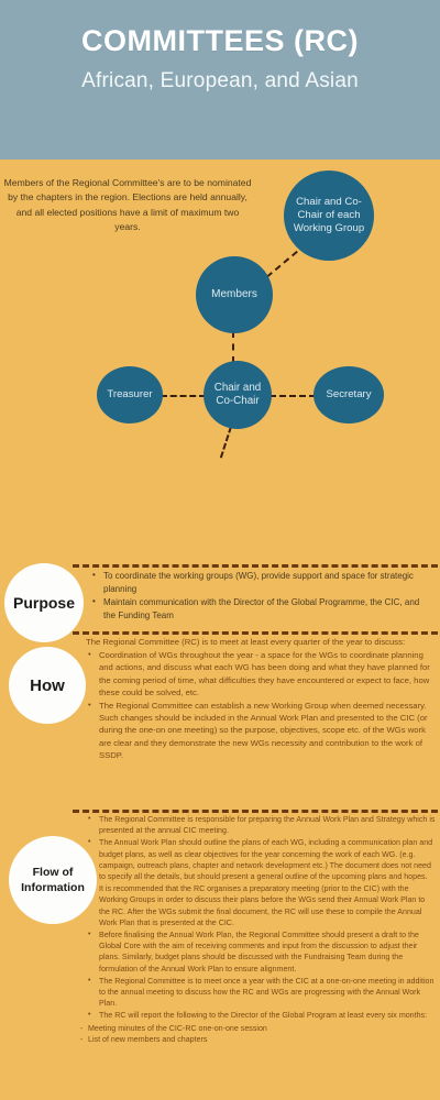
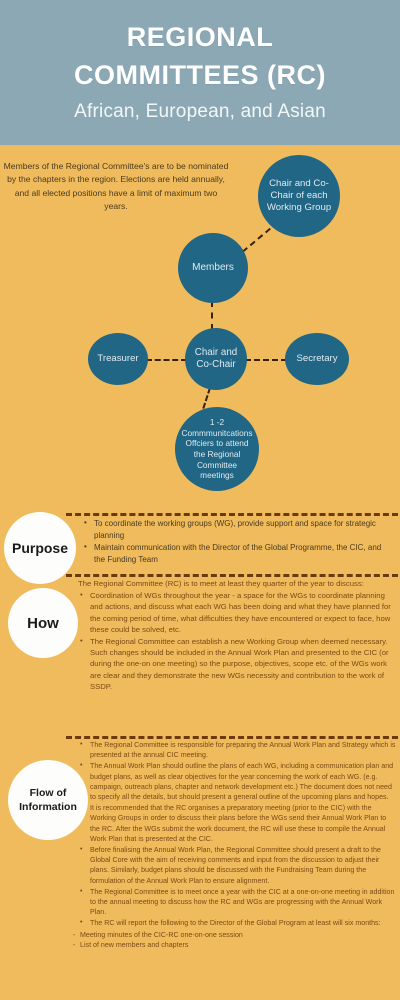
+ REGIONAL
  COMMITTEES (RC)
  African, European, and Asian
  Members of the Regional Committee's are to be nominated by the chapters in the region. Elections are held annually, and all elected positions have a limit of maximum two years.
  Chair and Co-Chair of each Working Group
  Members
  Chair and Co-Chair
  Treasurer
  Secretary
+ 1 -2 Commmunitcations Offciers to attend the Regional Committee meetings
  Purpose
  To coordinate the working groups (WG), provide support and space for strategic planning
  Maintain communication with the Director of the Global Programme, the CIC, and the Funding Team
  How
- The Regional Committee (RC) is to meet at least every quarter of the year to discuss:
+ The Regional Committee (RC) is to meet at least they quarter of the year to discuss:
  Coordination of WGs throughout the year - a space for the WGs to coordinate planning and actions, and discuss what each WG has been doing and what they have planned for the coming period of time, what difficulties they have encountered or expect to face, how these could be solved, etc.
  The Regional Committee can establish a new Working Group when deemed necessary. Such changes should be included in the Annual Work Plan and presented to the CIC (or during the one-on one meeting) so the purpose, objectives, scope etc. of the WGs work are clear and they demonstrate the new WGs necessity and contribution to the work of SSDP.
  Flow of
  Information
  The Regional Committee is responsible for preparing the Annual Work Plan and Strategy which is presented at the annual CIC meeting.
  The Annual Work Plan should outline the plans of each WG, including a communication plan and budget plans, as well as clear objectives for the year concerning the work of each WG. (e.g. campaign, outreach plans, chapter and network development etc.) The document does not need to specify all the details, but should present a general outline of the upcoming plans and hopes.
- It is recommended that the RC organises a preparatory meeting (prior to the CIC) with the Working Groups in order to discuss their plans before the WGs send their Annual Work Plan to the RC. After the WGs submit the final document, the RC will use these to compile the Annual Work Plan that is presented at the CIC.
+ It is recommended that the RC organises a preparatory meeting (prior to the CIC) with the Working Groups in order to discuss their plans before the WGs send their Annual Work Plan to the RC. After the WGs submit the work document, the RC will use these to compile the Annual Work Plan that is presented at the CIC.
  Before finalising the Annual Work Plan, the Regional Committee should present a draft to the Global Core with the aim of receiving comments and input from the discussion to adjust their plans. Similarly, budget plans should be discussed with the Fundraising Team during the formulation of the Annual Work Plan to ensure alignment.
  The Regional Committee is to meet once a year with the CIC at a one-on-one meeting in addition to the annual meeting to discuss how the RC and WGs are progressing with the Annual Work Plan.
- The RC will report the following to the Director of the Global Program at least every six months:
+ The RC will report the following to the Director of the Global Program at least will six months:
  Meeting minutes of the CIC-RC one-on-one session
  List of new members and chapters
